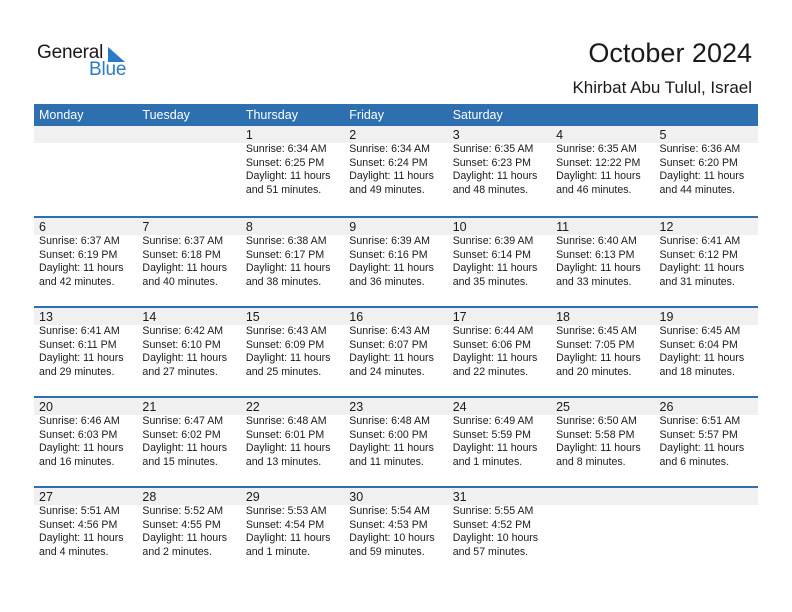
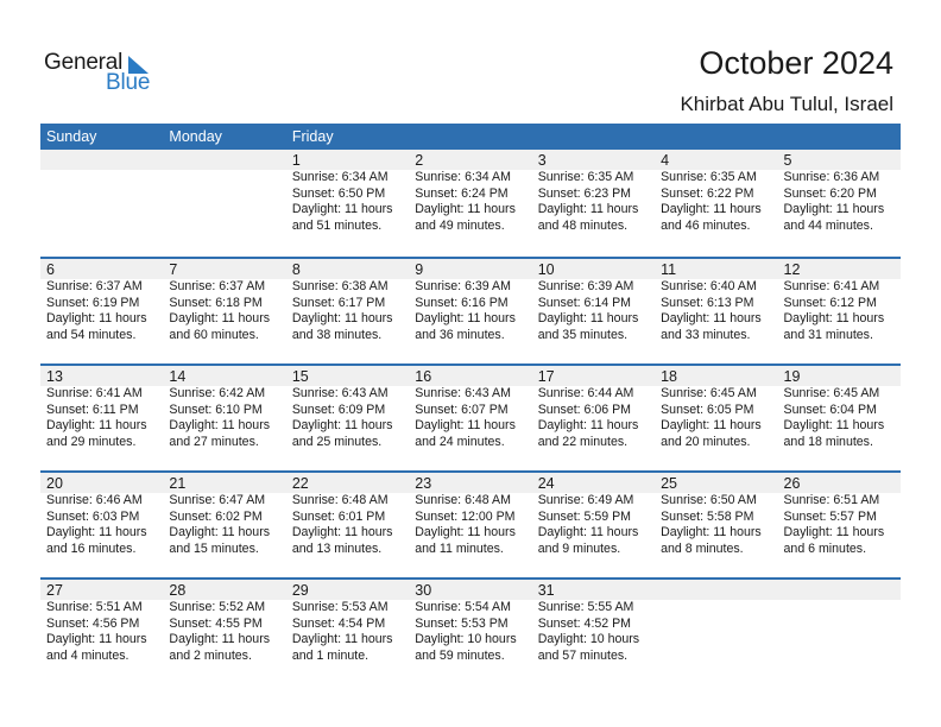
  General
  Blue
  October 2024
  Khirbat Abu Tulul, Israel
+ Sunday
  Monday
- Tuesday
- Thursday
  Friday
- Saturday
  1
  Sunrise: 6:34 AM
- Sunset: 6:25 PM
+ Sunset: 6:50 PM
  Daylight: 11 hours
  and 51 minutes.
  2
  Sunrise: 6:34 AM
  Sunset: 6:24 PM
  Daylight: 11 hours
  and 49 minutes.
  3
  Sunrise: 6:35 AM
  Sunset: 6:23 PM
  Daylight: 11 hours
  and 48 minutes.
  4
  Sunrise: 6:35 AM
- Sunset: 12:22 PM
+ Sunset: 6:22 PM
  Daylight: 11 hours
  and 46 minutes.
  5
  Sunrise: 6:36 AM
  Sunset: 6:20 PM
  Daylight: 11 hours
  and 44 minutes.
  6
  Sunrise: 6:37 AM
  Sunset: 6:19 PM
  Daylight: 11 hours
- and 42 minutes.
+ and 54 minutes.
  7
  Sunrise: 6:37 AM
  Sunset: 6:18 PM
  Daylight: 11 hours
- and 40 minutes.
+ and 60 minutes.
  8
  Sunrise: 6:38 AM
  Sunset: 6:17 PM
  Daylight: 11 hours
  and 38 minutes.
  9
  Sunrise: 6:39 AM
  Sunset: 6:16 PM
  Daylight: 11 hours
  and 36 minutes.
  10
  Sunrise: 6:39 AM
  Sunset: 6:14 PM
  Daylight: 11 hours
  and 35 minutes.
  11
  Sunrise: 6:40 AM
  Sunset: 6:13 PM
  Daylight: 11 hours
  and 33 minutes.
  12
  Sunrise: 6:41 AM
  Sunset: 6:12 PM
  Daylight: 11 hours
  and 31 minutes.
  13
  Sunrise: 6:41 AM
  Sunset: 6:11 PM
  Daylight: 11 hours
  and 29 minutes.
  14
  Sunrise: 6:42 AM
  Sunset: 6:10 PM
  Daylight: 11 hours
  and 27 minutes.
  15
  Sunrise: 6:43 AM
  Sunset: 6:09 PM
  Daylight: 11 hours
  and 25 minutes.
  16
  Sunrise: 6:43 AM
  Sunset: 6:07 PM
  Daylight: 11 hours
  and 24 minutes.
  17
  Sunrise: 6:44 AM
  Sunset: 6:06 PM
  Daylight: 11 hours
  and 22 minutes.
  18
  Sunrise: 6:45 AM
- Sunset: 7:05 PM
+ Sunset: 6:05 PM
  Daylight: 11 hours
  and 20 minutes.
  19
  Sunrise: 6:45 AM
  Sunset: 6:04 PM
  Daylight: 11 hours
  and 18 minutes.
  20
  Sunrise: 6:46 AM
  Sunset: 6:03 PM
  Daylight: 11 hours
  and 16 minutes.
  21
  Sunrise: 6:47 AM
  Sunset: 6:02 PM
  Daylight: 11 hours
  and 15 minutes.
  22
  Sunrise: 6:48 AM
  Sunset: 6:01 PM
  Daylight: 11 hours
  and 13 minutes.
  23
  Sunrise: 6:48 AM
- Sunset: 6:00 PM
+ Sunset: 12:00 PM
  Daylight: 11 hours
  and 11 minutes.
  24
  Sunrise: 6:49 AM
  Sunset: 5:59 PM
  Daylight: 11 hours
- and 1 minutes.
+ and 9 minutes.
  25
  Sunrise: 6:50 AM
  Sunset: 5:58 PM
  Daylight: 11 hours
  and 8 minutes.
  26
  Sunrise: 6:51 AM
  Sunset: 5:57 PM
  Daylight: 11 hours
  and 6 minutes.
  27
  Sunrise: 5:51 AM
  Sunset: 4:56 PM
  Daylight: 11 hours
  and 4 minutes.
  28
  Sunrise: 5:52 AM
  Sunset: 4:55 PM
  Daylight: 11 hours
  and 2 minutes.
  29
  Sunrise: 5:53 AM
  Sunset: 4:54 PM
  Daylight: 11 hours
  and 1 minute.
  30
  Sunrise: 5:54 AM
- Sunset: 4:53 PM
+ Sunset: 5:53 PM
  Daylight: 10 hours
  and 59 minutes.
  31
  Sunrise: 5:55 AM
  Sunset: 4:52 PM
  Daylight: 10 hours
  and 57 minutes.
